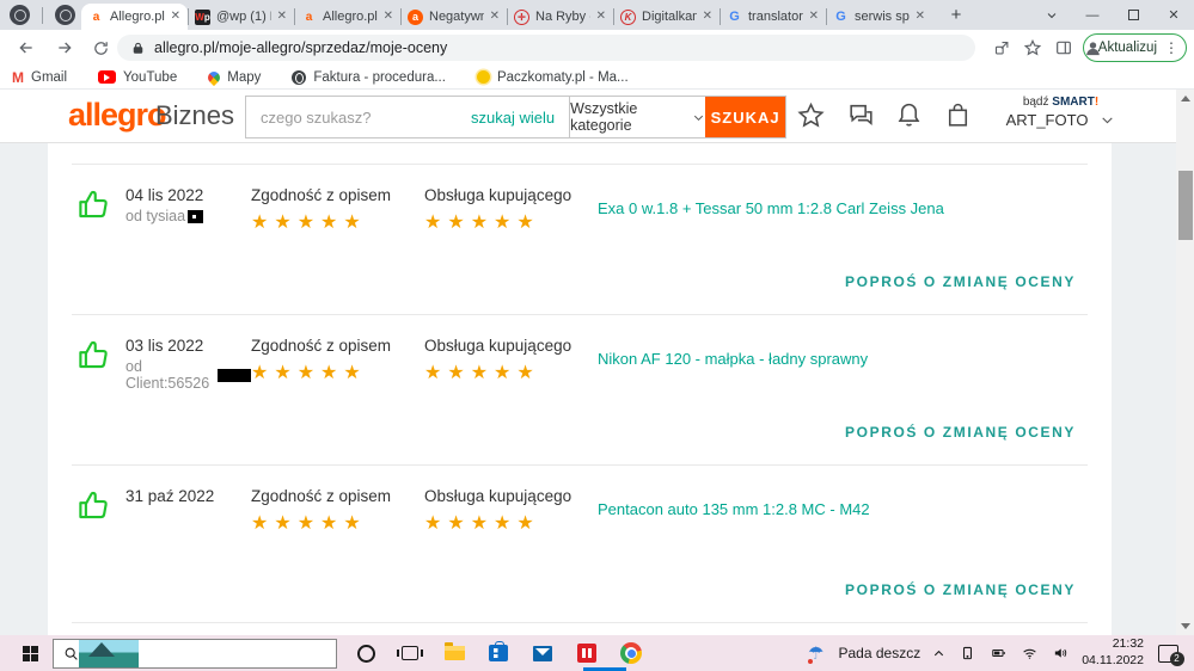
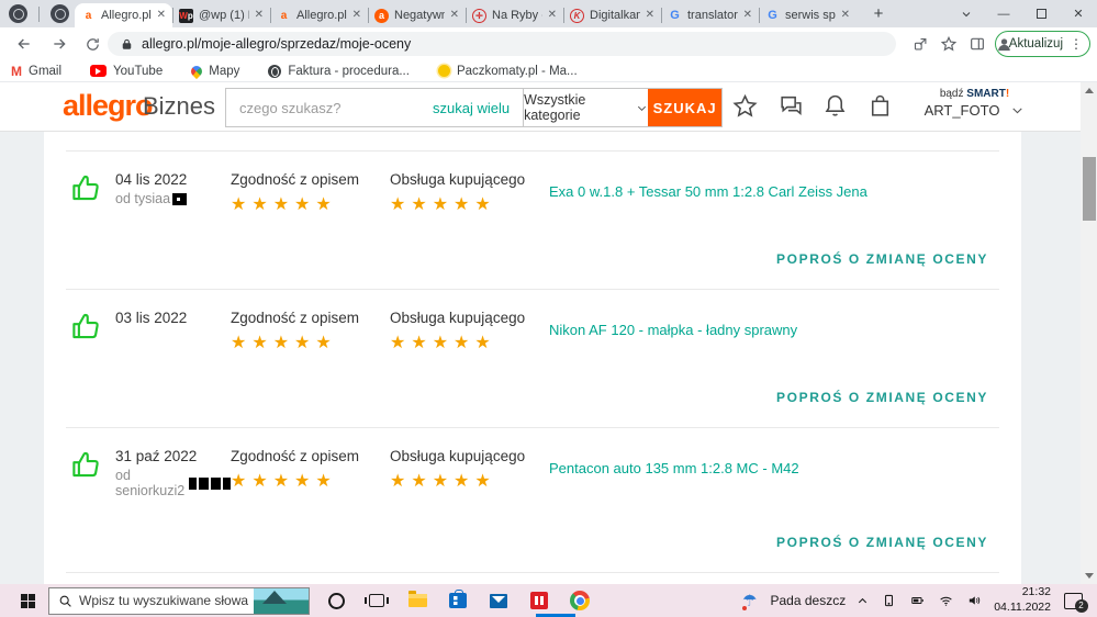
  a
  Allegro.pl
  ✕
  W
  p
  @wp (1)
  ✕
  a
  Allegro.pl
  ✕
  a
  Negatyw
  ✕
  ✛
  Na Ryby
  ✕
  K
  Digitalka
  ✕
  G
  translator
  ✕
  G
  serwis sp
  ✕
  +
  —
  ✕
  allegro.pl/moje-allegro/sprzedaz/moje-oceny
  Aktualizuj
  ⋮
  M
  Gmail
  YouTube
  Mapy
  Faktura - procedura...
  Paczkomaty.pl - Ma...
  allegro
  Biznes
  czego szukasz?
  szukaj wielu
  Wszystkie kategorie
  SZUKAJ
  bądź SMART!
  ART_FOTO
  04 lis 2022
  od tysiaa
  Zgodność z opisem
  ★★★★★
  Obsługa kupującego
  ★★★★★
  Exa 0 w.1.8 + Tessar 50 mm 1:2.8 Carl Zeiss Jena
  POPROŚ O ZMIANĘ OCENY
  03 lis 2022
- od Client:56526
  Zgodność z opisem
  ★★★★★
  Obsługa kupującego
  ★★★★★
  Nikon AF 120 - małpka - ładny sprawny
  POPROŚ O ZMIANĘ OCENY
  31 paź 2022
+ od seniorkuzi2
  Zgodność z opisem
  ★★★★★
  Obsługa kupującego
  ★★★★★
  Pentacon auto 135 mm 1:2.8 MC - M42
  POPROŚ O ZMIANĘ OCENY
+ Wpisz tu wyszukiwane słowa
  ☂
  Pada deszcz
  21:32
  04.11.2022
  2
